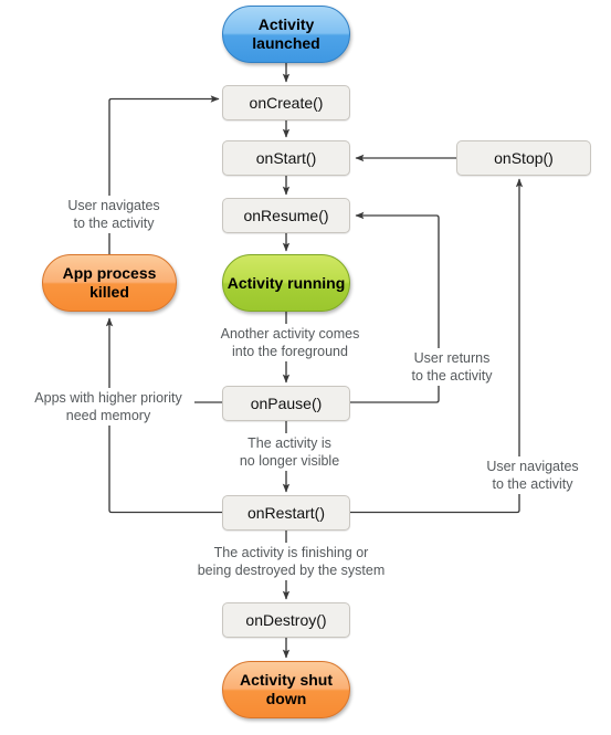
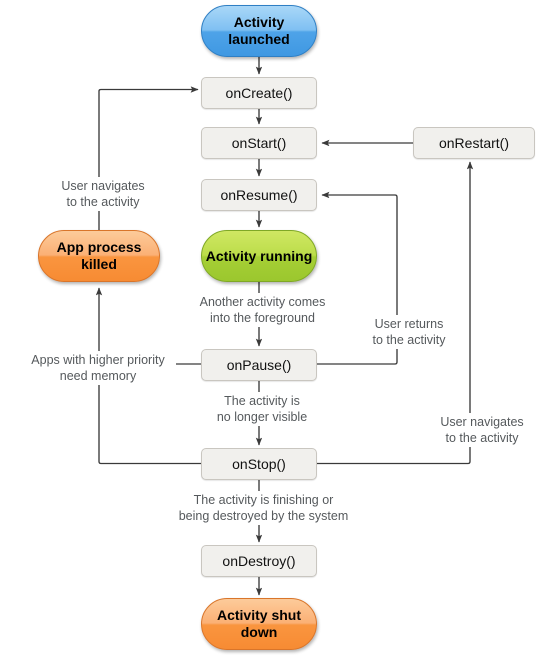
  User navigates
  to the activity
  Another activity comes
  into the foreground
  Apps with higher priority
  need memory
  User returns
  to the activity
  The activity is
  no longer visible
  User navigates
  to the activity
  The activity is finishing or
  being destroyed by the system
  Activity launched
  onCreate()
  onStart()
  onResume()
  Activity running
- onStop()
+ onRestart()
  App process killed
  onPause()
- onRestart()
+ onStop()
  onDestroy()
  Activity shut down
